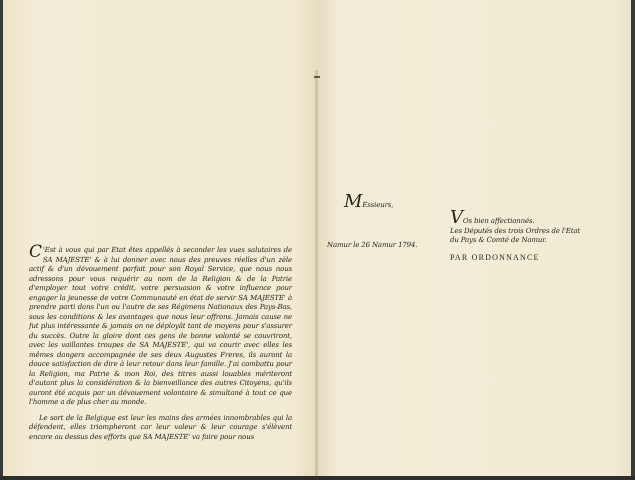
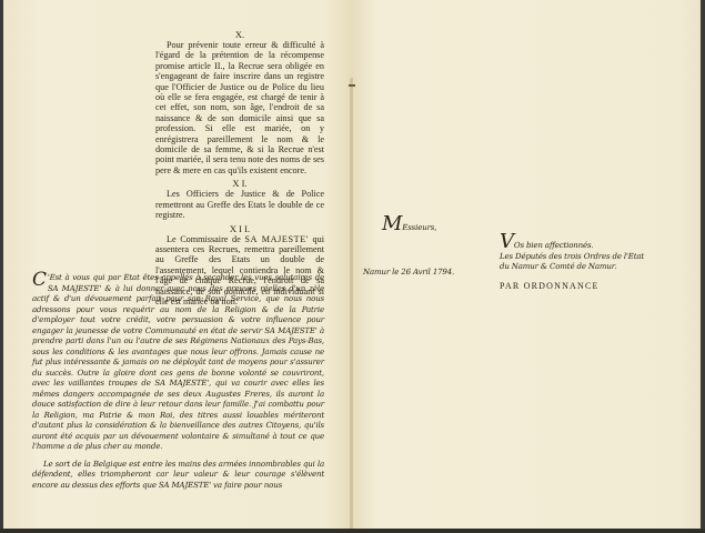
+ X.
+ Pour prévenir toute erreur & difficulté à l'égard de la prétention de la récompense promise article II., la Recrue sera obligée en s'engageant de faire inscrire dans un registre que l'Officier de Justice ou de Police du lieu où elle se fera engagée, est chargé de tenir à cet effet, son nom, son âge, l'endroit de sa naissance & de son domicile ainsi que sa profession. Si elle est mariée, on y enrégistrera pareillement le nom & le domicile de sa femme, & si la Recrue n'est point mariée, il sera tenu note des noms de ses pere & mere en cas qu'ils existent encore.
+ X I.
+ Les Officiers de Justice & de Police remettront au Greffe des Etats le double de ce registre.
+ X I I.
+ Le Commissaire de SA MAJESTE' qui assentera ces Recrues, remettra pareillement au Greffe des Etats un double de l'assentement, lequel contiendra le nom & l'âge de chaque Recrue, l'endroit de sa naissance, de son domicile, en individuant si elle est mariée ou non.
  C
  'Est à vous qui par Etat êtes appellés à seconder les vues salutaires de SA MAJESTE' & à lui donner avec nous des preuves réelles d'un zèle actif & d'un dévouement parfait pour son Royal Service, que nous nous adressons pour vous requérir au nom de la Religion & de la Patrie d'employer tout votre crédit, votre persuasion & votre influence pour engager la jeunesse de votre Communauté en état de servir SA MAJESTE' à prendre parti dans l'un ou l'autre de ses Régimens Nationaux des Pays-Bas, sous les conditions & les avantages que nous leur offrons. Jamais cause ne fut plus intéressante & jamais on ne déployât tant de moyens pour s'assurer du succès. Outre la gloire dont ces gens de bonne volonté se couvriront, avec les vaillantes troupes de SA MAJESTE', qui va courir avec elles les mêmes dangers accompagnée de ses deux Augustes Freres, ils auront la douce satisfaction de dire à leur retour dans leur famille. J'ai combattu pour la Religion, ma Patrie & mon Roi, des titres aussi louables mériteront d'autant plus la considération & la bienveillance des autres Citoyens, qu'ils auront été acquis par un dévouement volontaire & simultané à tout ce que l'homme a de plus cher au monde.
- Le sort de la Belgique est leur les mains des armées innombrables qui la défendent, elles triompheront car leur valeur & leur courage s'élèvent encore au dessus des efforts que SA MAJESTE' va faire pour nous
+ Le sort de la Belgique est entre les mains des armées innombrables qui la défendent, elles triompheront car leur valeur & leur courage s'élèvent encore au dessus des efforts que SA MAJESTE' va faire pour nous
  MEssieurs,
- Namur le 26 Namur 1794.
+ Namur le 26 Avril 1794.
  VOs bien affectionnés.
- Les Députés des trois Ordres de l'Etat du Pays & Comté de Namur.
+ Les Députés des trois Ordres de l'Etat du Namur & Comté de Namur.
  PAR ORDONNANCE
